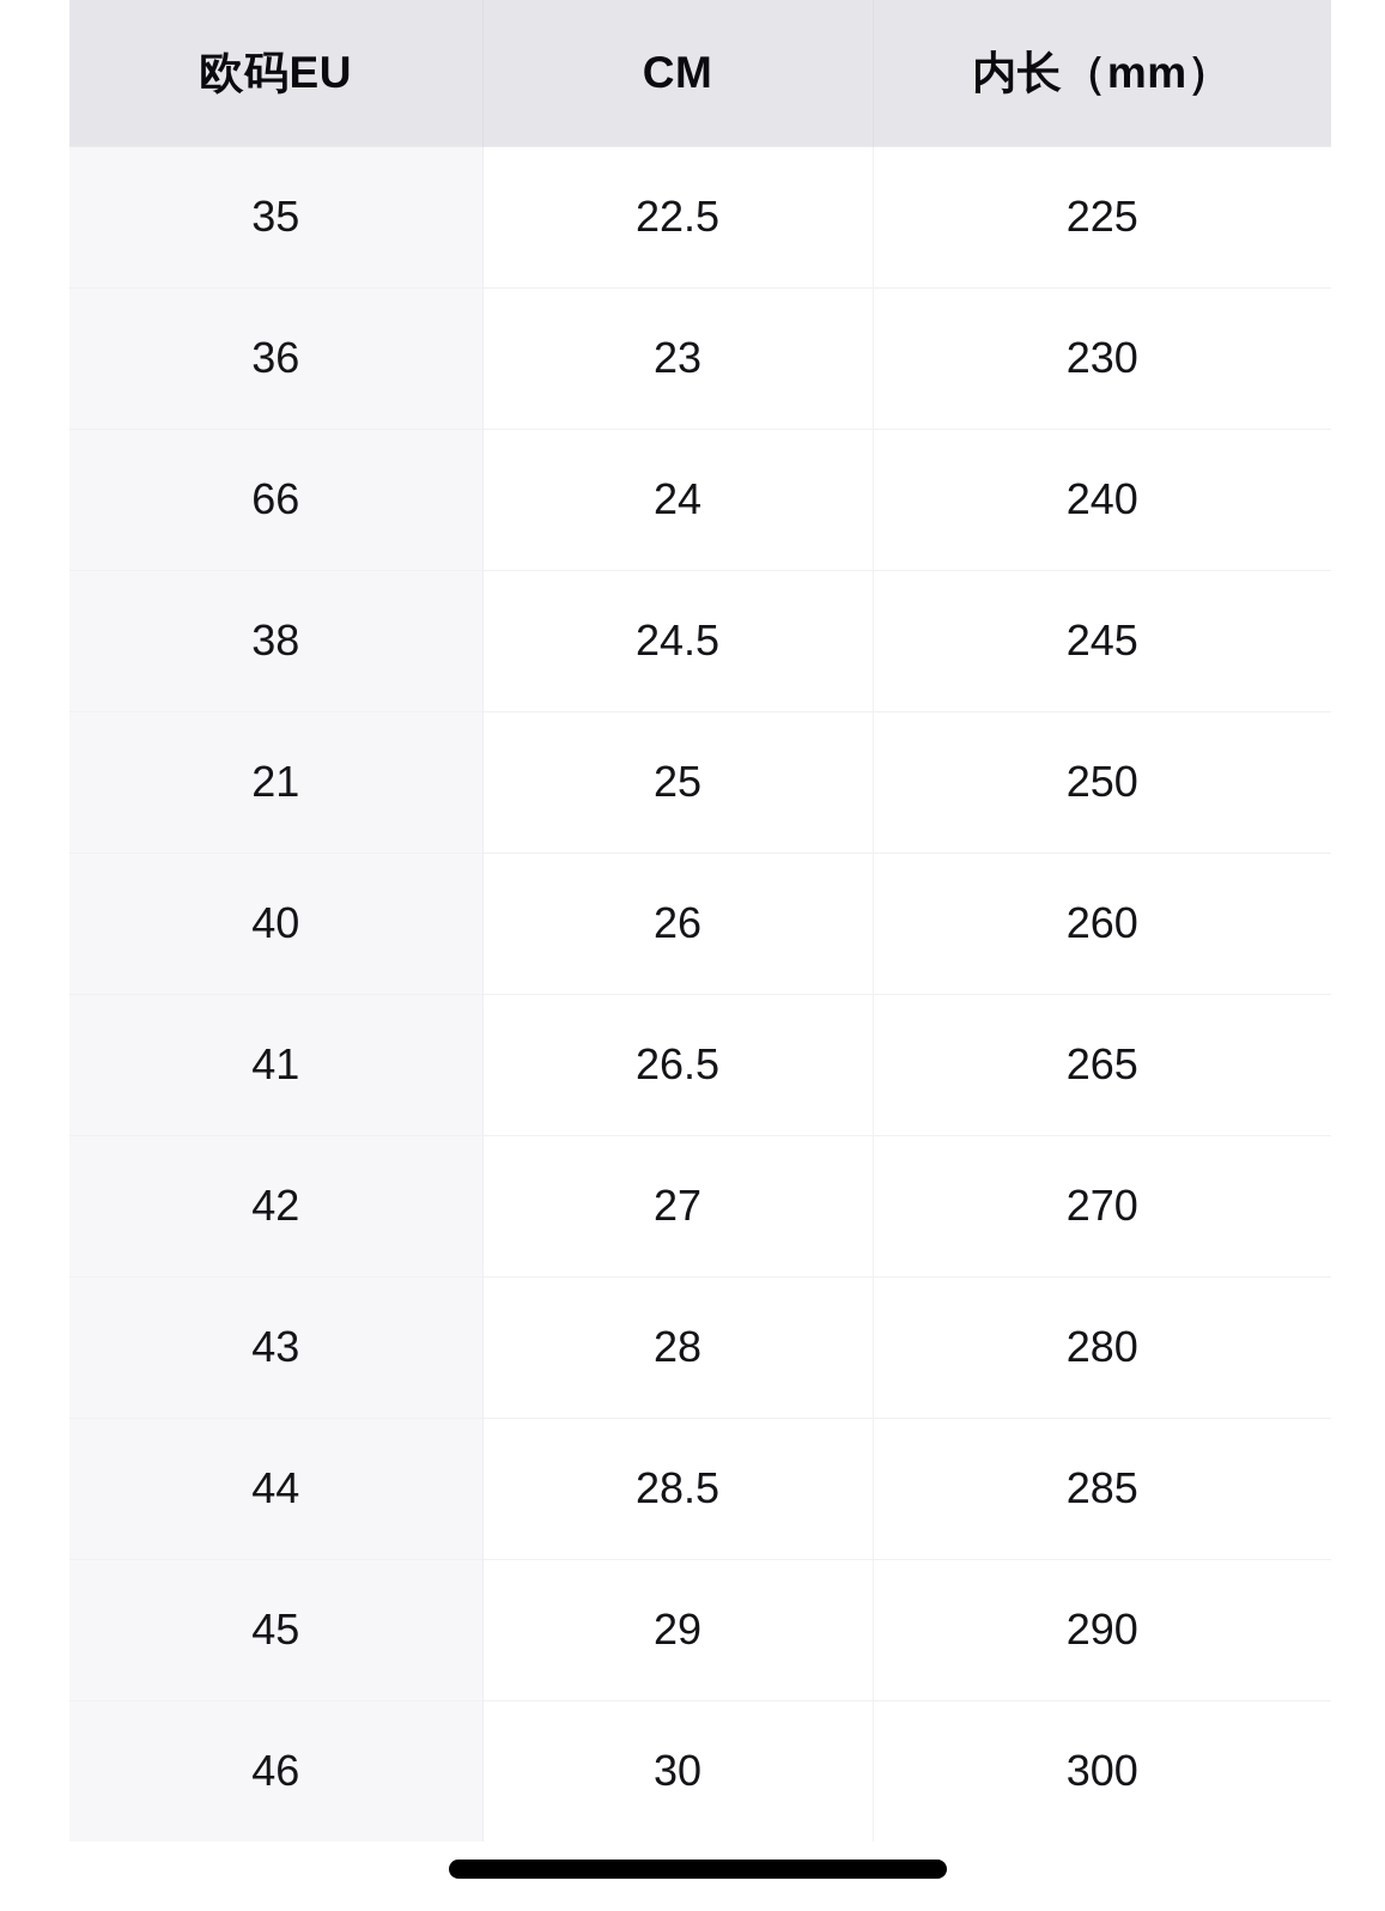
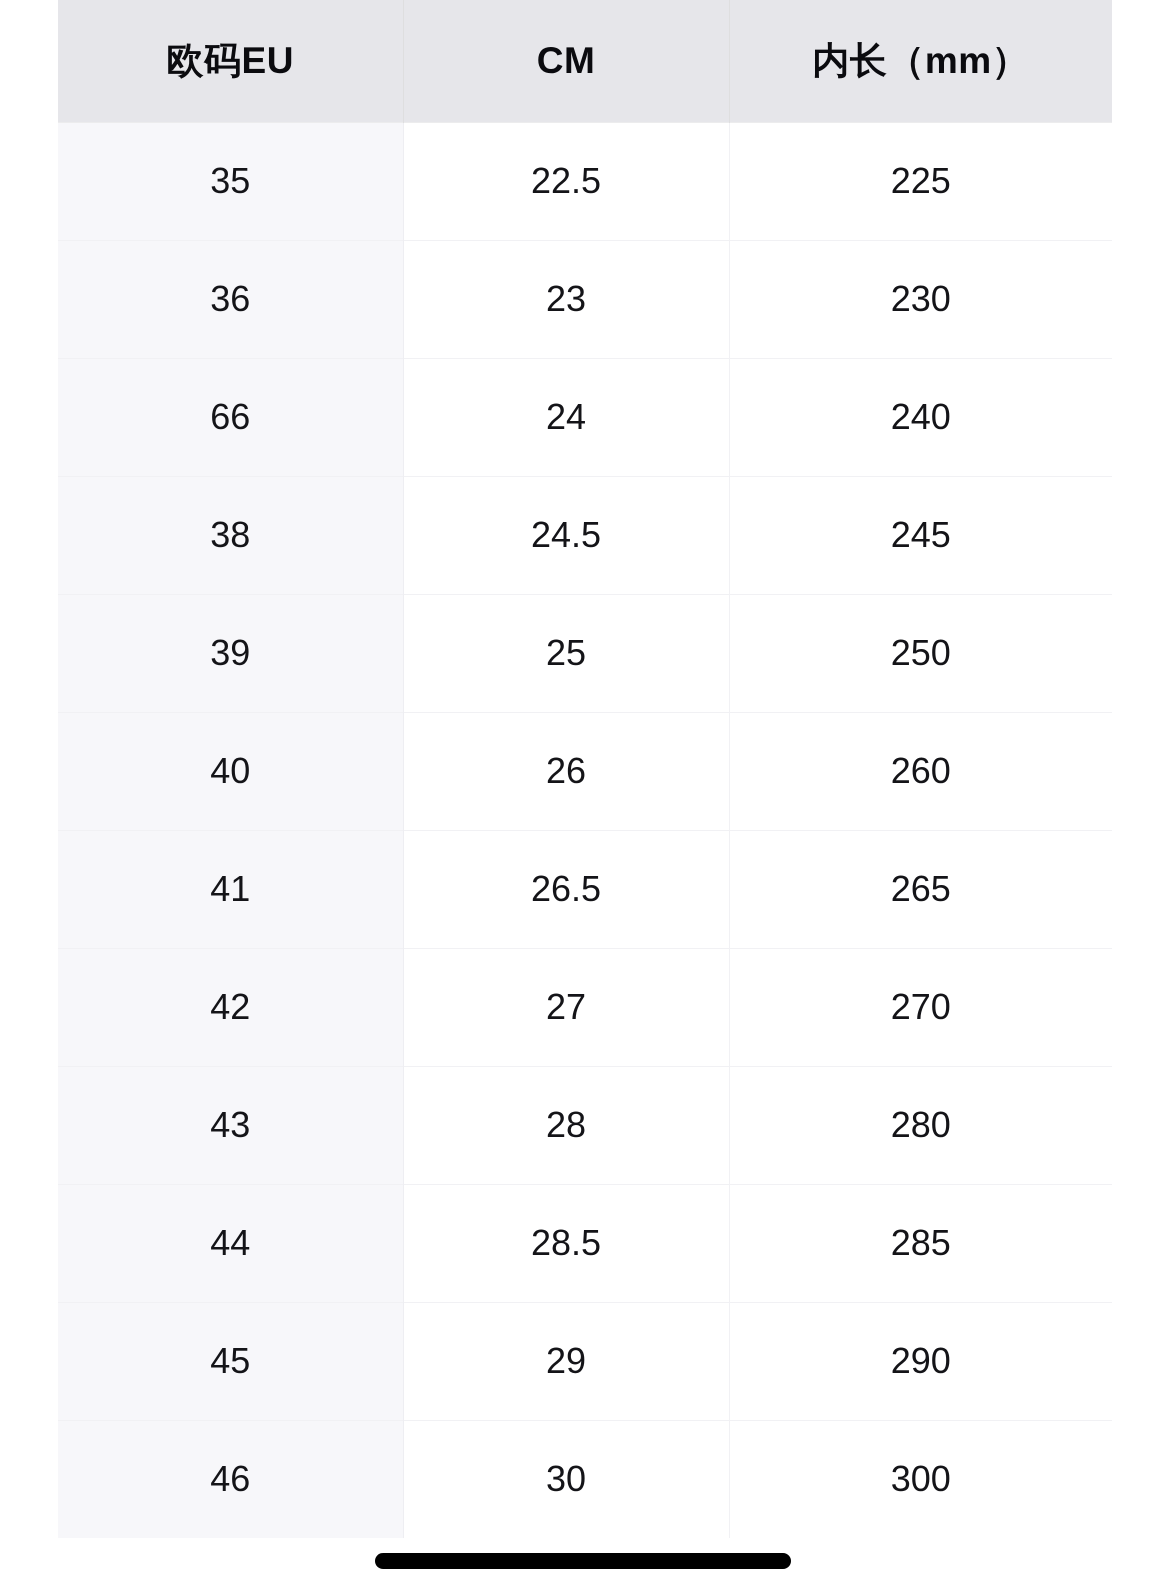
  欧码EU	CM	内长（mm）
  35	22.5	225
  36	23	230
  66	24	240
  38	24.5	245
- 21	25	250
+ 39	25	250
  40	26	260
  41	26.5	265
  42	27	270
  43	28	280
  44	28.5	285
  45	29	290
  46	30	300
